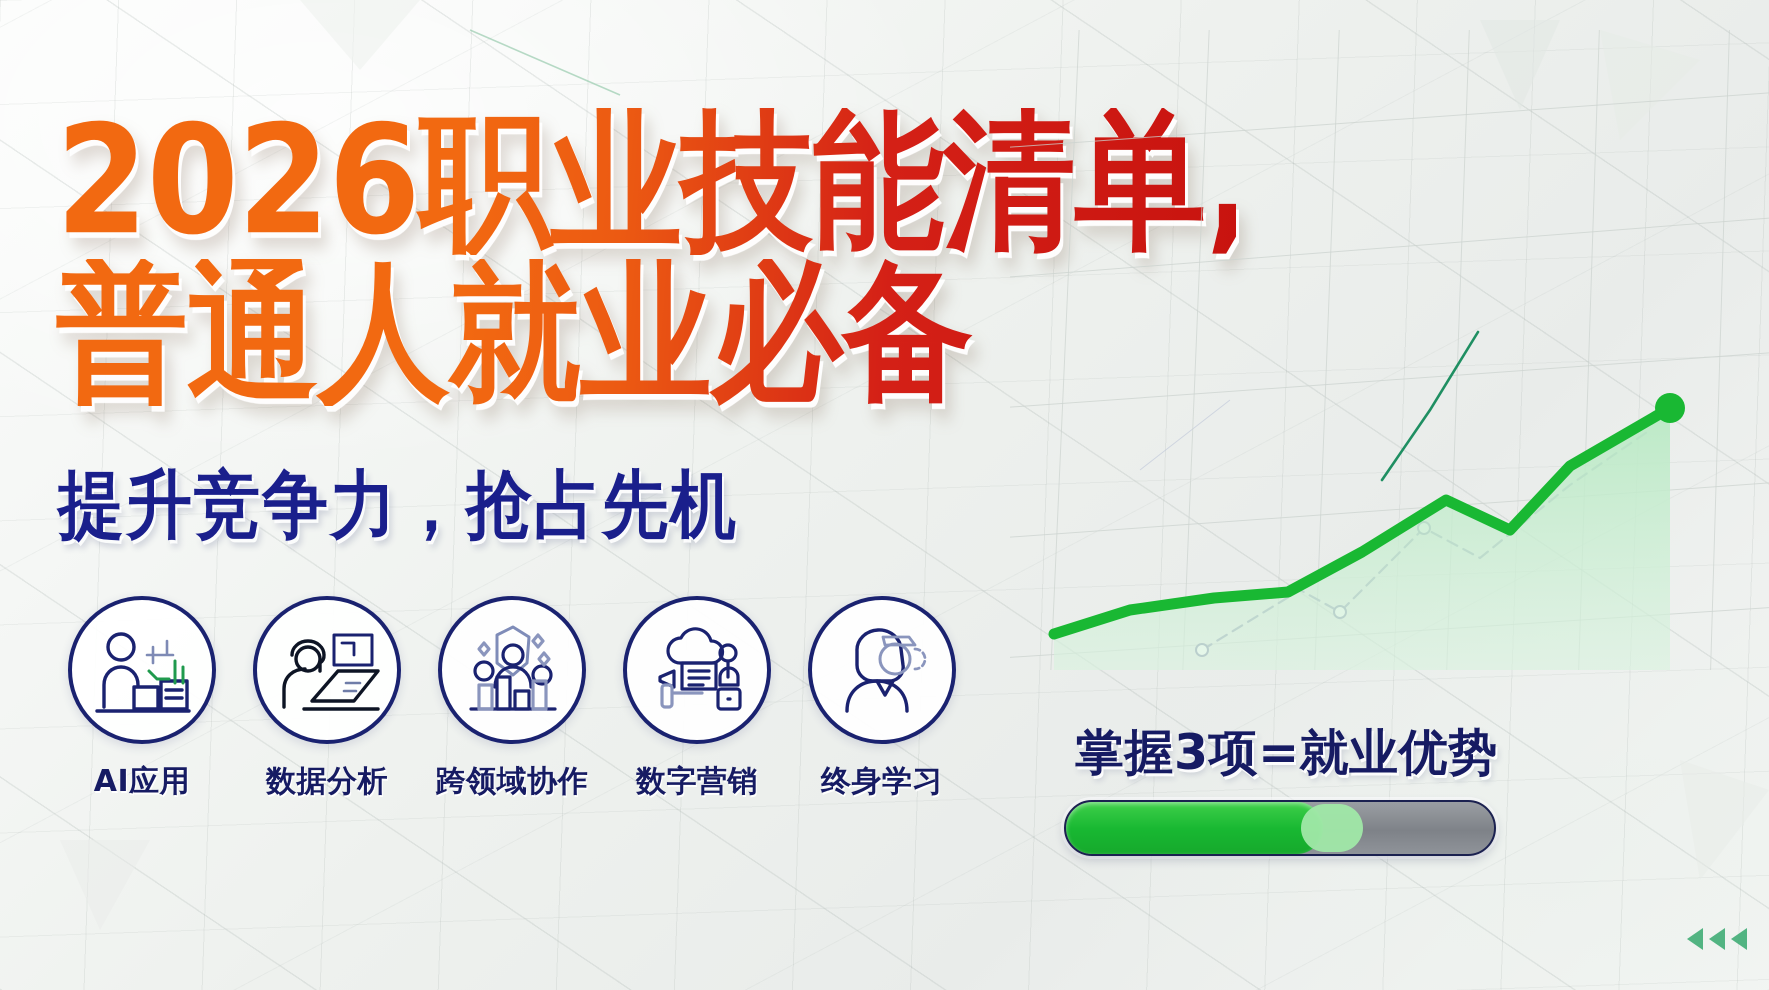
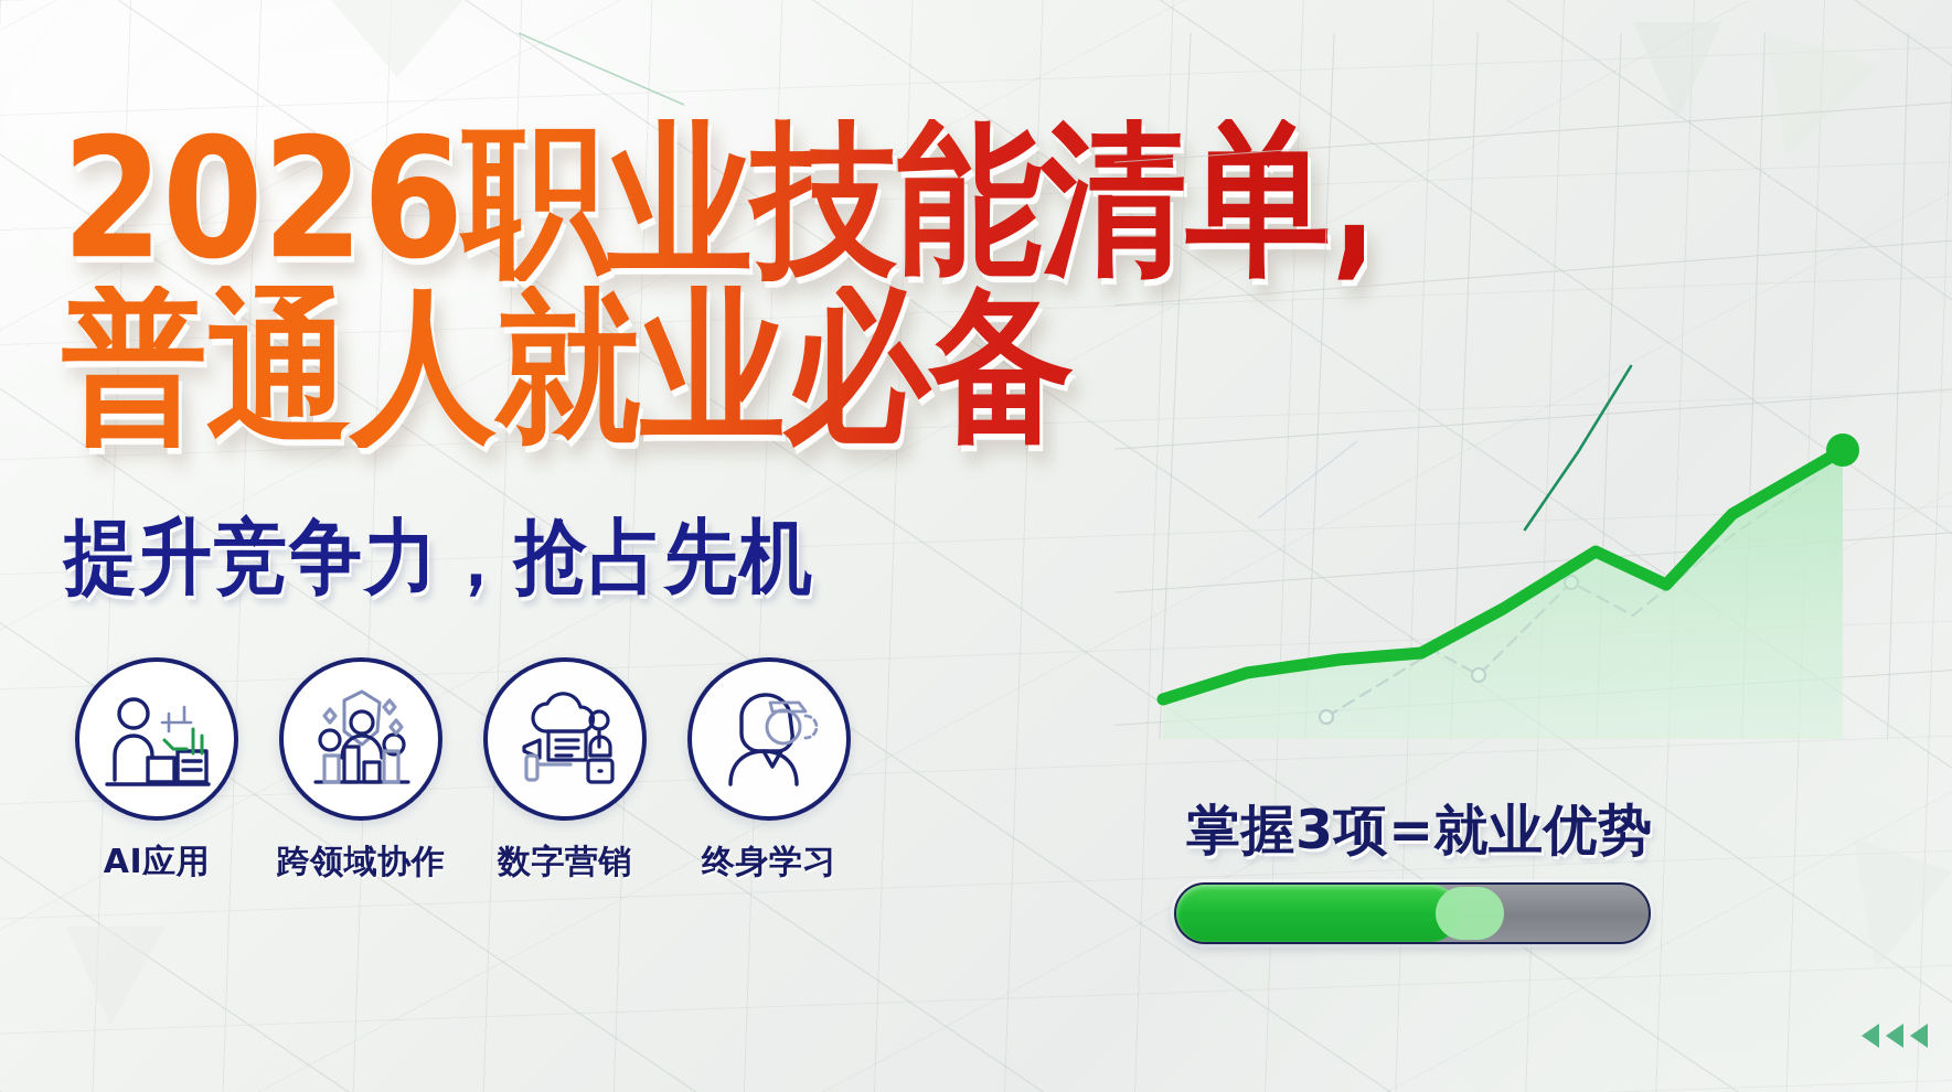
  2026职业技能清单,
  普通人就业必备
  提升竞争力，抢占先机
  AI应用
- 数据分析
  跨领域协作
  数字营销
  终身学习
  掌握3项=就业优势
